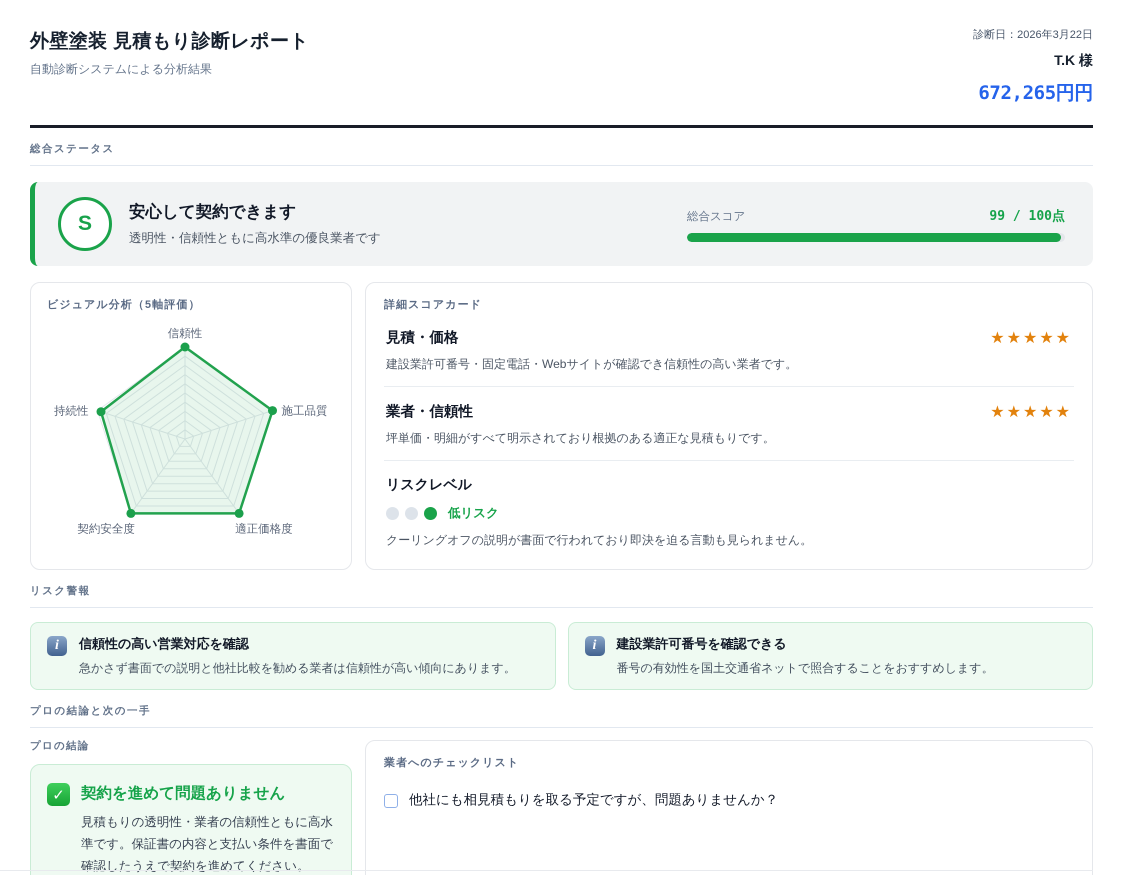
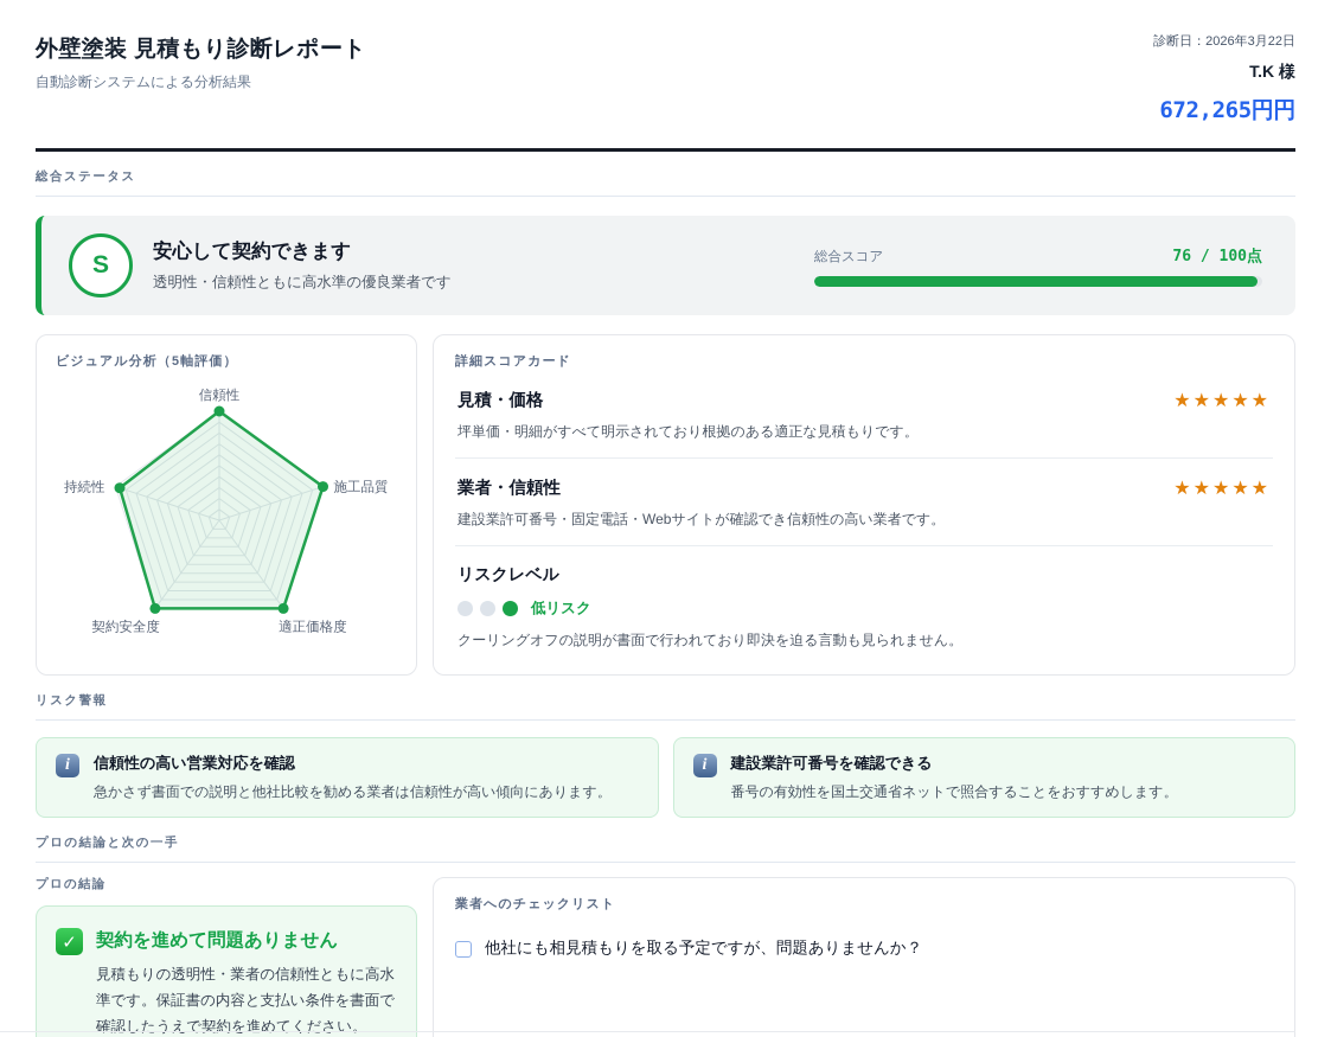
  外壁塗装 見積もり診断レポート
  自動診断システムによる分析結果
  診断日：2026年3月22日
  T.K 様
  672,265円円
  総合ステータス
  S
  安心して契約できます
  透明性・信頼性ともに高水準の優良業者です
  総合スコア
- 99 / 100点
+ 76 / 100点
  ビジュアル分析（5軸評価）
  信頼性
  施工品質
  適正価格度
  契約安全度
  持続性
  詳細スコアカード
  見積・価格
  ★★★★★
- 建設業許可番号・固定電話・Webサイトが確認でき信頼性の高い業者です。
+ 坪単価・明細がすべて明示されており根拠のある適正な見積もりです。
  業者・信頼性
  ★★★★★
- 坪単価・明細がすべて明示されており根拠のある適正な見積もりです。
+ 建設業許可番号・固定電話・Webサイトが確認でき信頼性の高い業者です。
  リスクレベル
  低リスク
  クーリングオフの説明が書面で行われており即決を迫る言動も見られません。
  リスク警報
  i
  信頼性の高い営業対応を確認
  急かさず書面での説明と他社比較を勧める業者は信頼性が高い傾向にあります。
  i
  建設業許可番号を確認できる
  番号の有効性を国土交通省ネットで照合することをおすすめします。
  プロの結論と次の一手
  プロの結論
  ✓
  契約を進めて問題ありません
  見積もりの透明性・業者の信頼性ともに高水準です。保証書の内容と支払い条件を書面で確認したうえで契約を進めてください。
  業者へのチェックリスト
  他社にも相見積もりを取る予定ですが、問題ありませんか？
